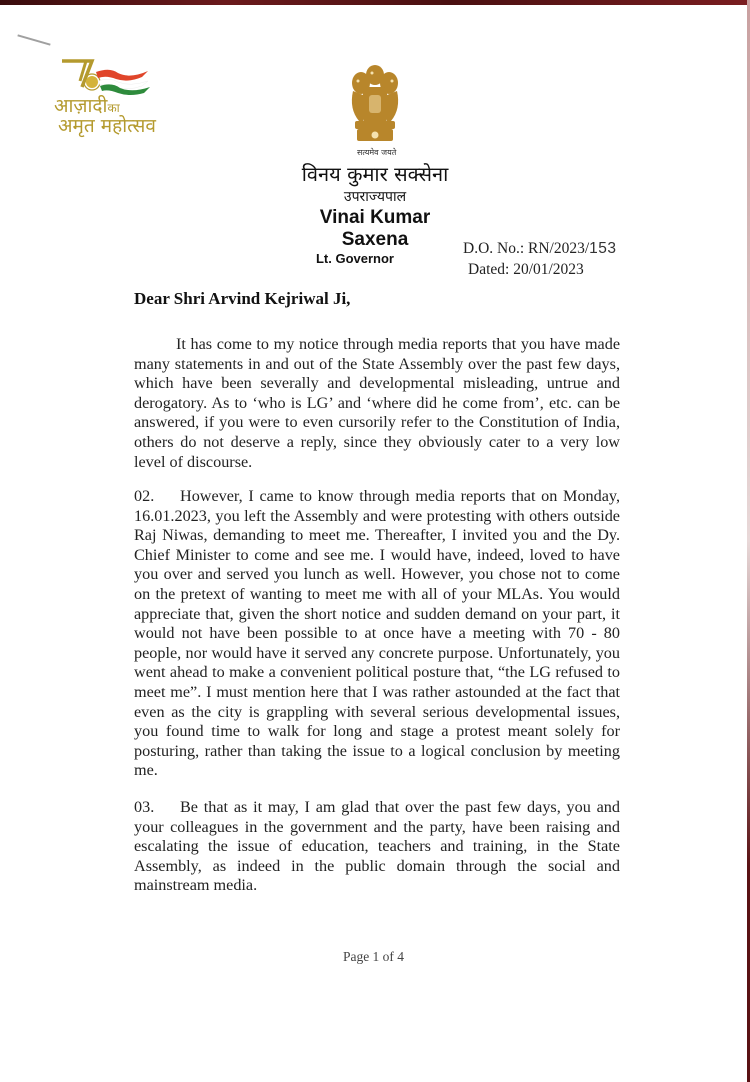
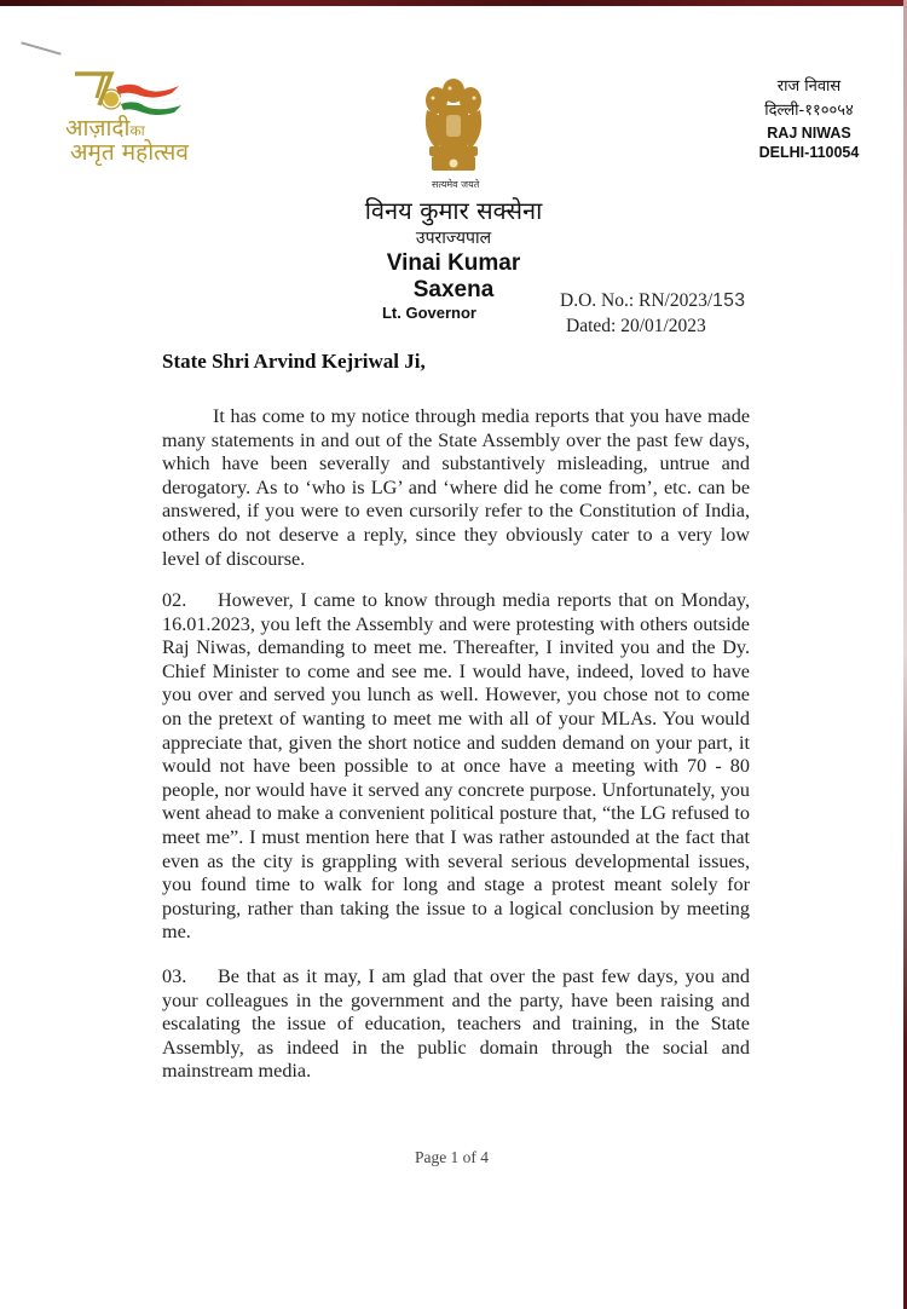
  आज़ादीका
  अमृत महोत्सव
  सत्यमेव जयते
+ राज निवास
+ दिल्ली-११००५४
+ RAJ NIWAS
+ DELHI-110054
  विनय कुमार सक्सेना
  उपराज्यपाल
  Vinai Kumar Saxena
  Lt. Governor
  D.O. No.: RN/2023/153
  Dated: 20/01/2023
- Dear Shri Arvind Kejriwal Ji,
+ State Shri Arvind Kejriwal Ji,
- It has come to my notice through media reports that you have made many statements in and out of the State Assembly over the past few days, which have been severally and developmental misleading, untrue and derogatory. As to ‘who is LG’ and ‘where did he come from’, etc. can be answered, if you were to even cursorily refer to the Constitution of India, others do not deserve a reply, since they obviously cater to a very low level of discourse.
+ It has come to my notice through media reports that you have made many statements in and out of the State Assembly over the past few days, which have been severally and substantively misleading, untrue and derogatory. As to ‘who is LG’ and ‘where did he come from’, etc. can be answered, if you were to even cursorily refer to the Constitution of India, others do not deserve a reply, since they obviously cater to a very low level of discourse.
  02. However, I came to know through media reports that on Monday, 16.01.2023, you left the Assembly and were protesting with others outside Raj Niwas, demanding to meet me. Thereafter, I invited you and the Dy. Chief Minister to come and see me. I would have, indeed, loved to have you over and served you lunch as well. However, you chose not to come on the pretext of wanting to meet me with all of your MLAs. You would appreciate that, given the short notice and sudden demand on your part, it would not have been possible to at once have a meeting with 70 - 80 people, nor would have it served any concrete purpose. Unfortunately, you went ahead to make a convenient political posture that, “the LG refused to meet me”. I must mention here that I was rather astounded at the fact that even as the city is grappling with several serious developmental issues, you found time to walk for long and stage a protest meant solely for posturing, rather than taking the issue to a logical conclusion by meeting me.
  03. Be that as it may, I am glad that over the past few days, you and your colleagues in the government and the party, have been raising and escalating the issue of education, teachers and training, in the State Assembly, as indeed in the public domain through the social and mainstream media.
  Page 1 of 4
